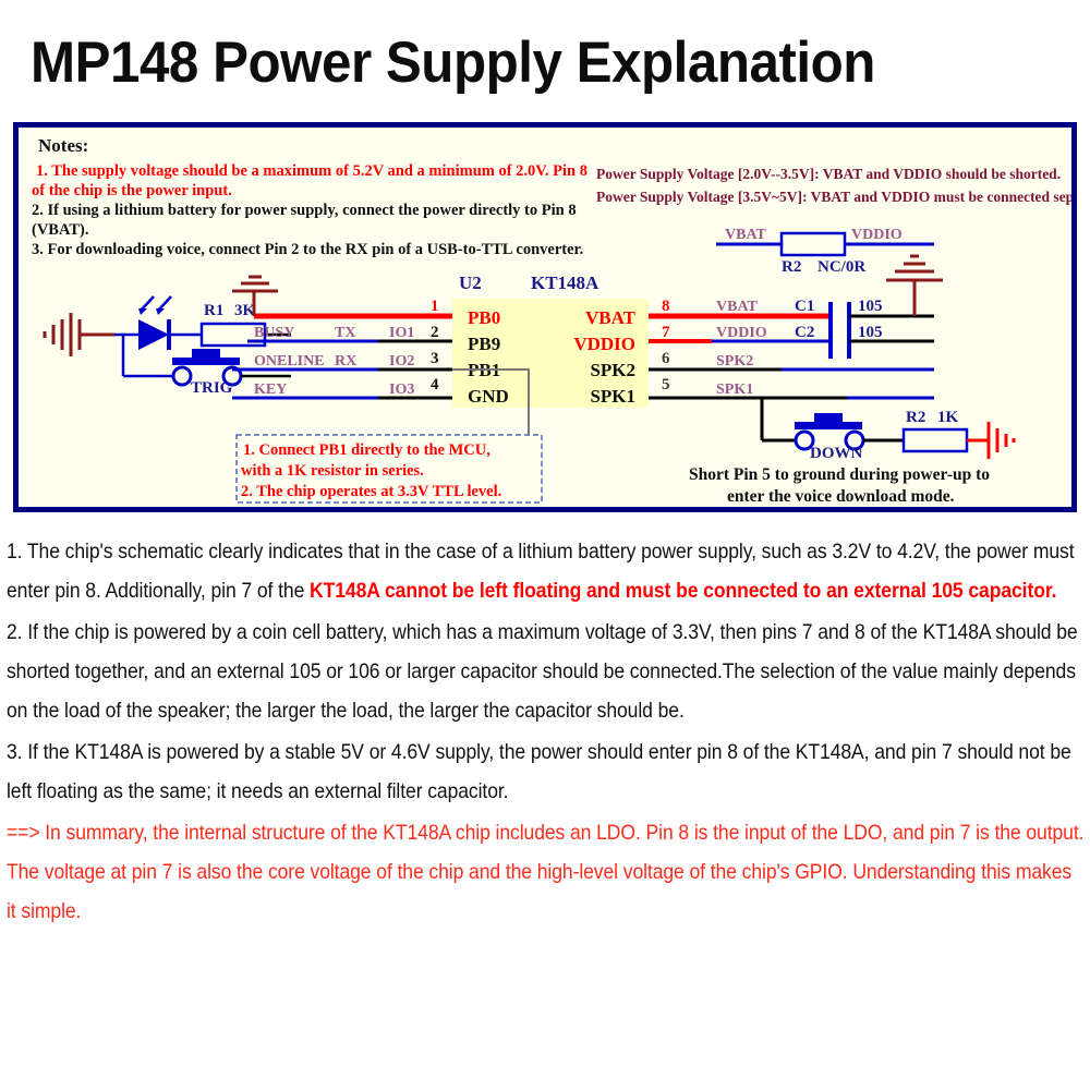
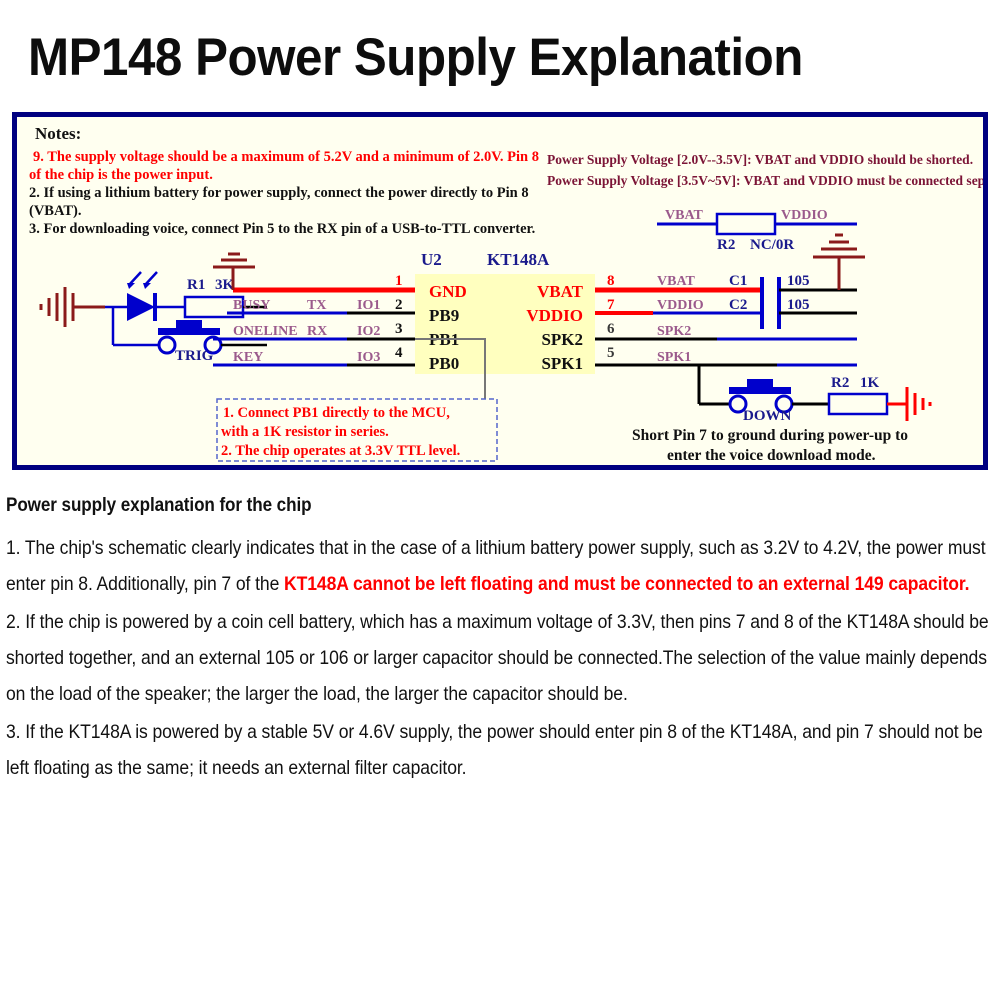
  MP148 Power Supply Explanation
  Notes:
- 1. The supply voltage should be a maximum of 5.2V and a minimum of 2.0V. Pin 8
+ 9. The supply voltage should be a maximum of 5.2V and a minimum of 2.0V. Pin 8
  of the chip is the power input.
  2. If using a lithium battery for power supply, connect the power directly to Pin 8
  (VBAT).
- 3. For downloading voice, connect Pin 2 to the RX pin of a USB-to-TTL converter.
+ 3. For downloading voice, connect Pin 5 to the RX pin of a USB-to-TTL converter.
  Power Supply Voltage [2.0V--3.5V]: VBAT and VDDIO should be shorted.
  Power Supply Voltage [3.5V~5V]: VBAT and VDDIO must be connected sep
  R1
  3K
  TRIG
  BUSY
  TX
  IO1
  ONELINE
  RX
  IO2
  KEY
  IO3
  U2
  KT148A
- PB0
+ GND
  PB9
- GND
+ PB0
  VBAT
  VDDIO
  SPK2
  SPK1
  1
  2
  3
  4
  8
  7
  6
  5
  1. Connect PB1 directly to the MCU,
  with a 1K resistor in series.
  2. The chip operates at 3.3V TTL level.
  VBAT
  VDDIO
  R2
  NC/0R
  VBAT
  VDDIO
  SPK2
  SPK1
  C1
  105
  C2
  105
  DOWN
  R2
  1K
- Short Pin 5 to ground during power-up to
+ Short Pin 7 to ground during power-up to
  enter the voice download mode.
+ Power supply explanation for the chip
- 1. The chip's schematic clearly indicates that in the case of a lithium battery power supply, such as 3.2V to 4.2V, the power must enter pin 8. Additionally, pin 7 of the KT148A cannot be left floating and must be connected to an external 105 capacitor.
+ 1. The chip's schematic clearly indicates that in the case of a lithium battery power supply, such as 3.2V to 4.2V, the power must enter pin 8. Additionally, pin 7 of the KT148A cannot be left floating and must be connected to an external 149 capacitor.
  2. If the chip is powered by a coin cell battery, which has a maximum voltage of 3.3V, then pins 7 and 8 of the KT148A should be shorted together, and an external 105 or 106 or larger capacitor should be connected.The selection of the value mainly depends on the load of the speaker; the larger the load, the larger the capacitor should be.
  3. If the KT148A is powered by a stable 5V or 4.6V supply, the power should enter pin 8 of the KT148A, and pin 7 should not be left floating as the same; it needs an external filter capacitor.
- ==> In summary, the internal structure of the KT148A chip includes an LDO. Pin 8 is the input of the LDO, and pin 7 is the output. The voltage at pin 7 is also the core voltage of the chip and the high-level voltage of the chip's GPIO. Understanding this makes it simple.
